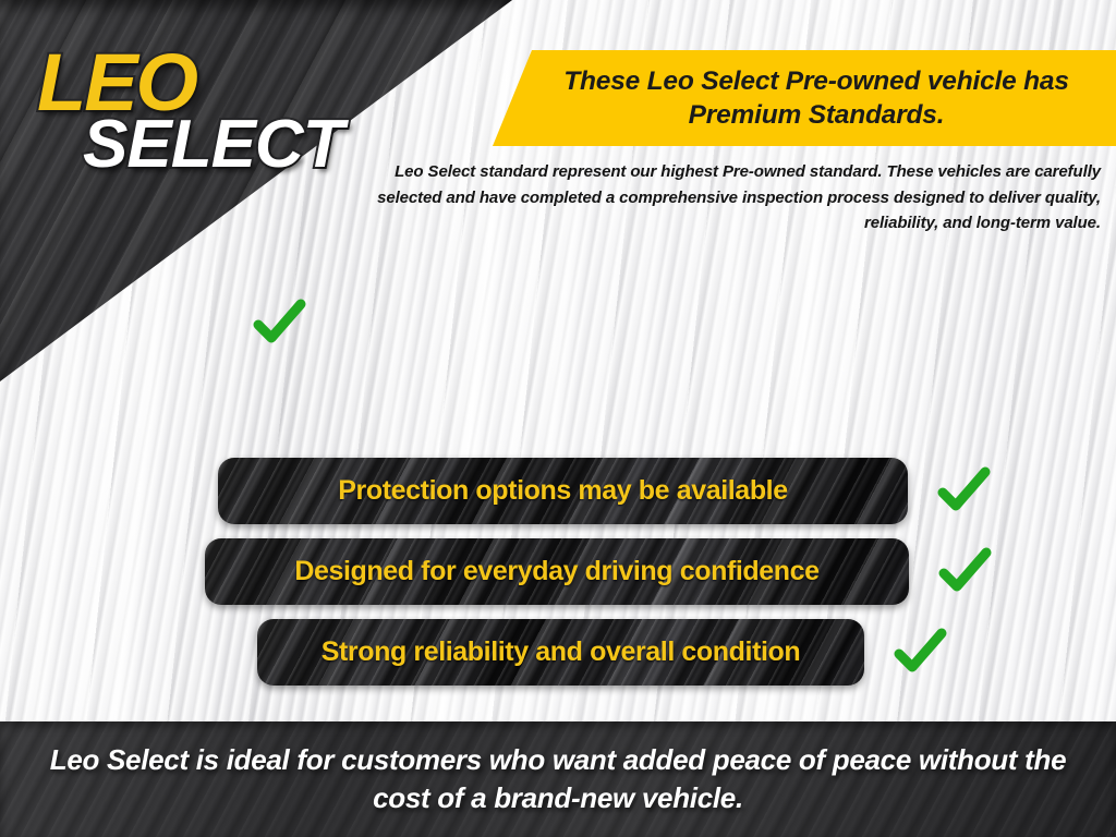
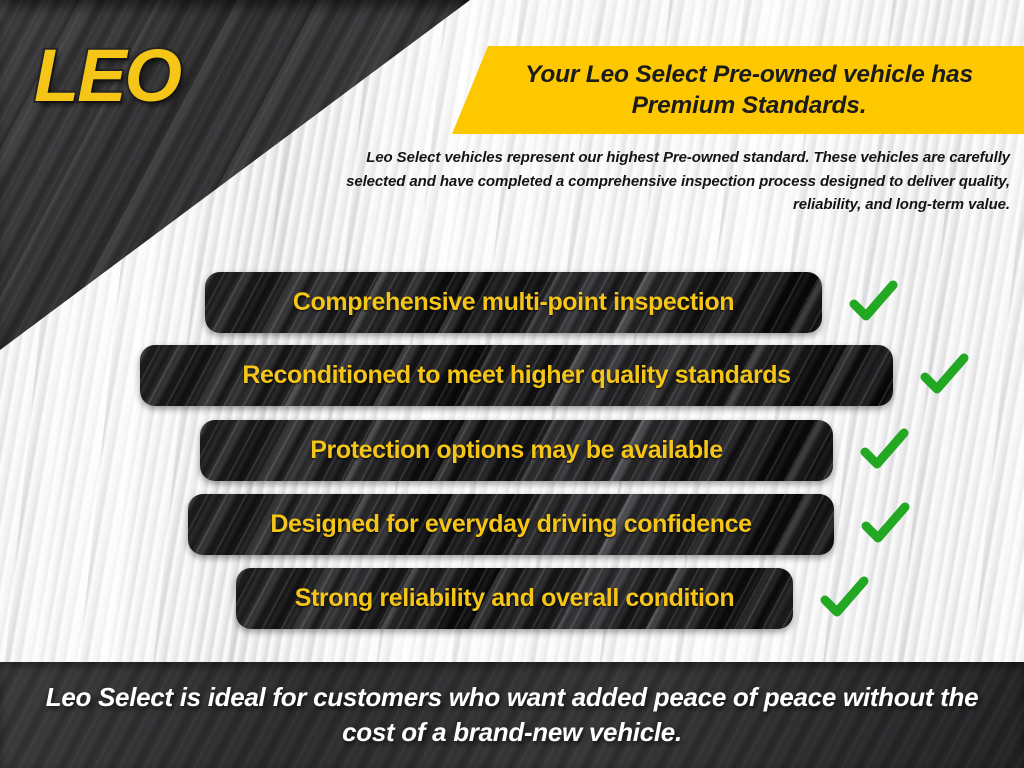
  LEO
- SELECT
- These Leo Select Pre-owned vehicle has Premium Standards.
+ Your Leo Select Pre-owned vehicle has Premium Standards.
- Leo Select standard represent our highest Pre-owned standard. These vehicles are carefully selected and have completed a comprehensive inspection process designed to deliver quality, reliability, and long-term value.
+ Leo Select vehicles represent our highest Pre-owned standard. These vehicles are carefully selected and have completed a comprehensive inspection process designed to deliver quality, reliability, and long-term value.
+ Comprehensive multi-point inspection
+ Reconditioned to meet higher quality standards
  Protection options may be available
  Designed for everyday driving confidence
  Strong reliability and overall condition
  Leo Select is ideal for customers who want added peace of peace without the cost of a brand-new vehicle.
